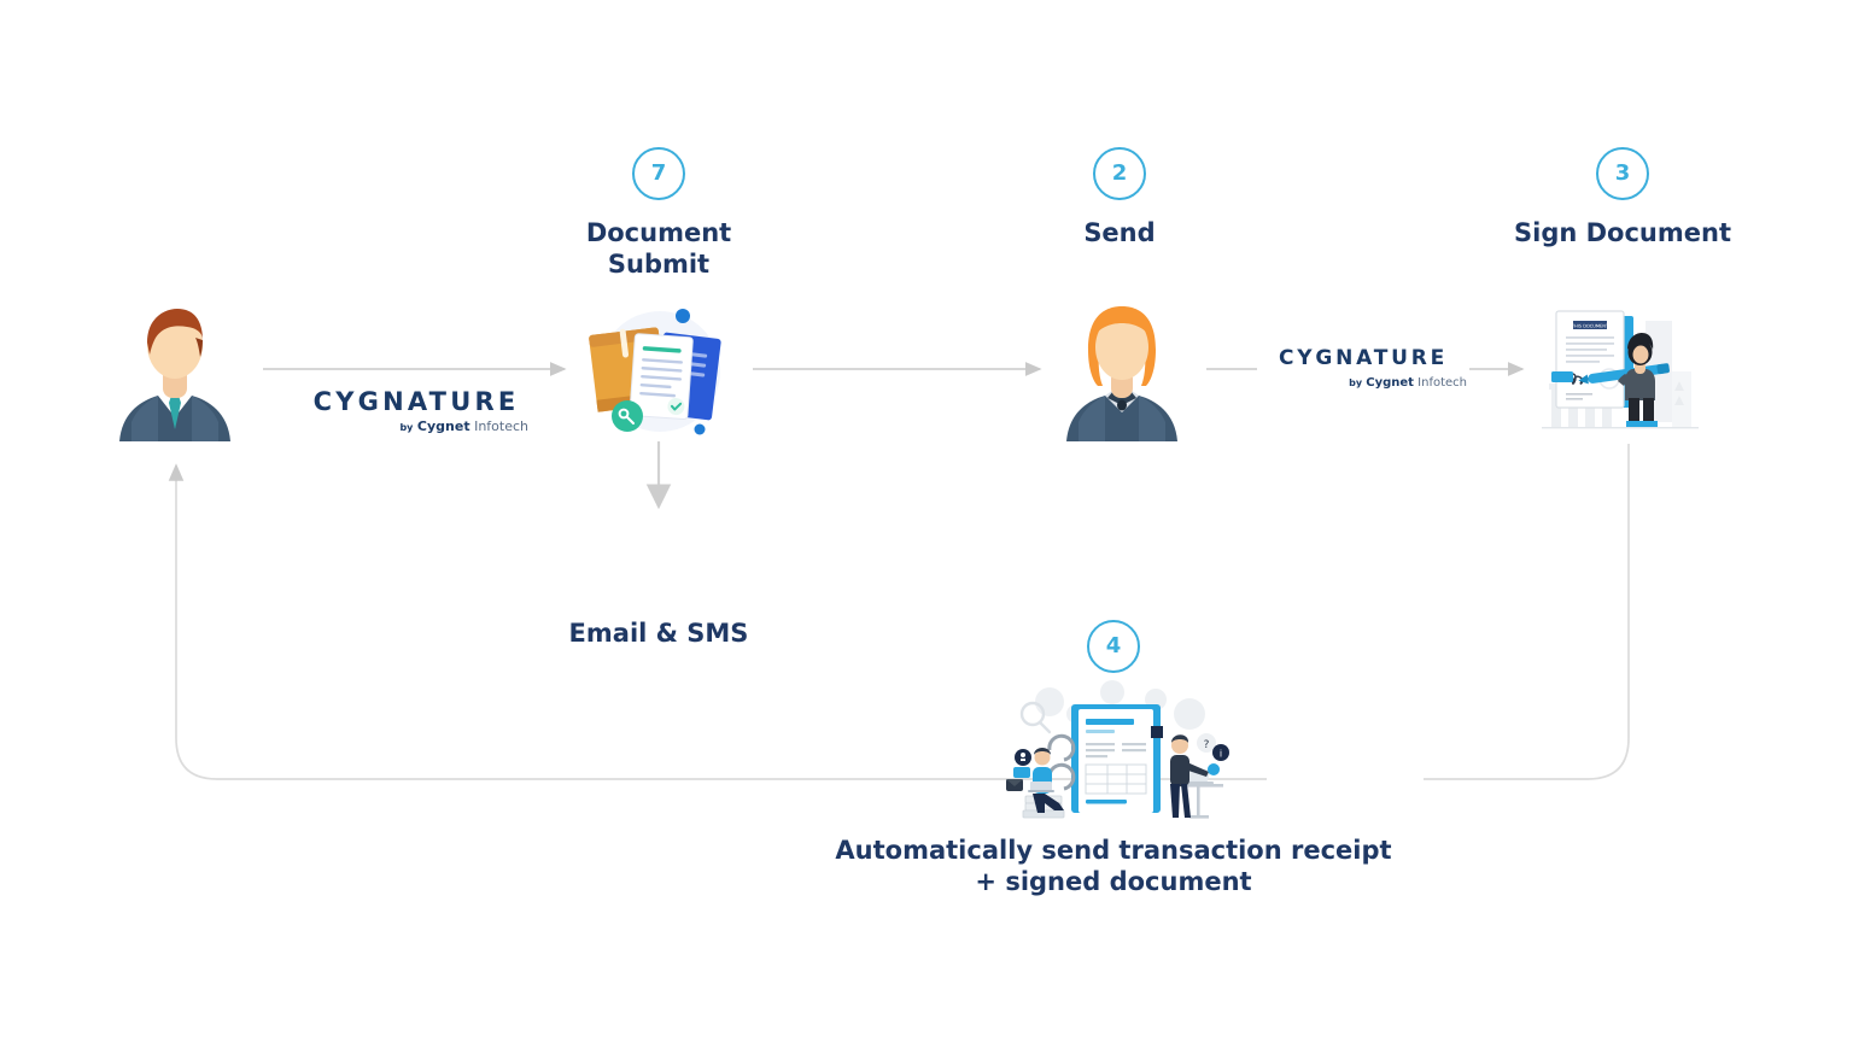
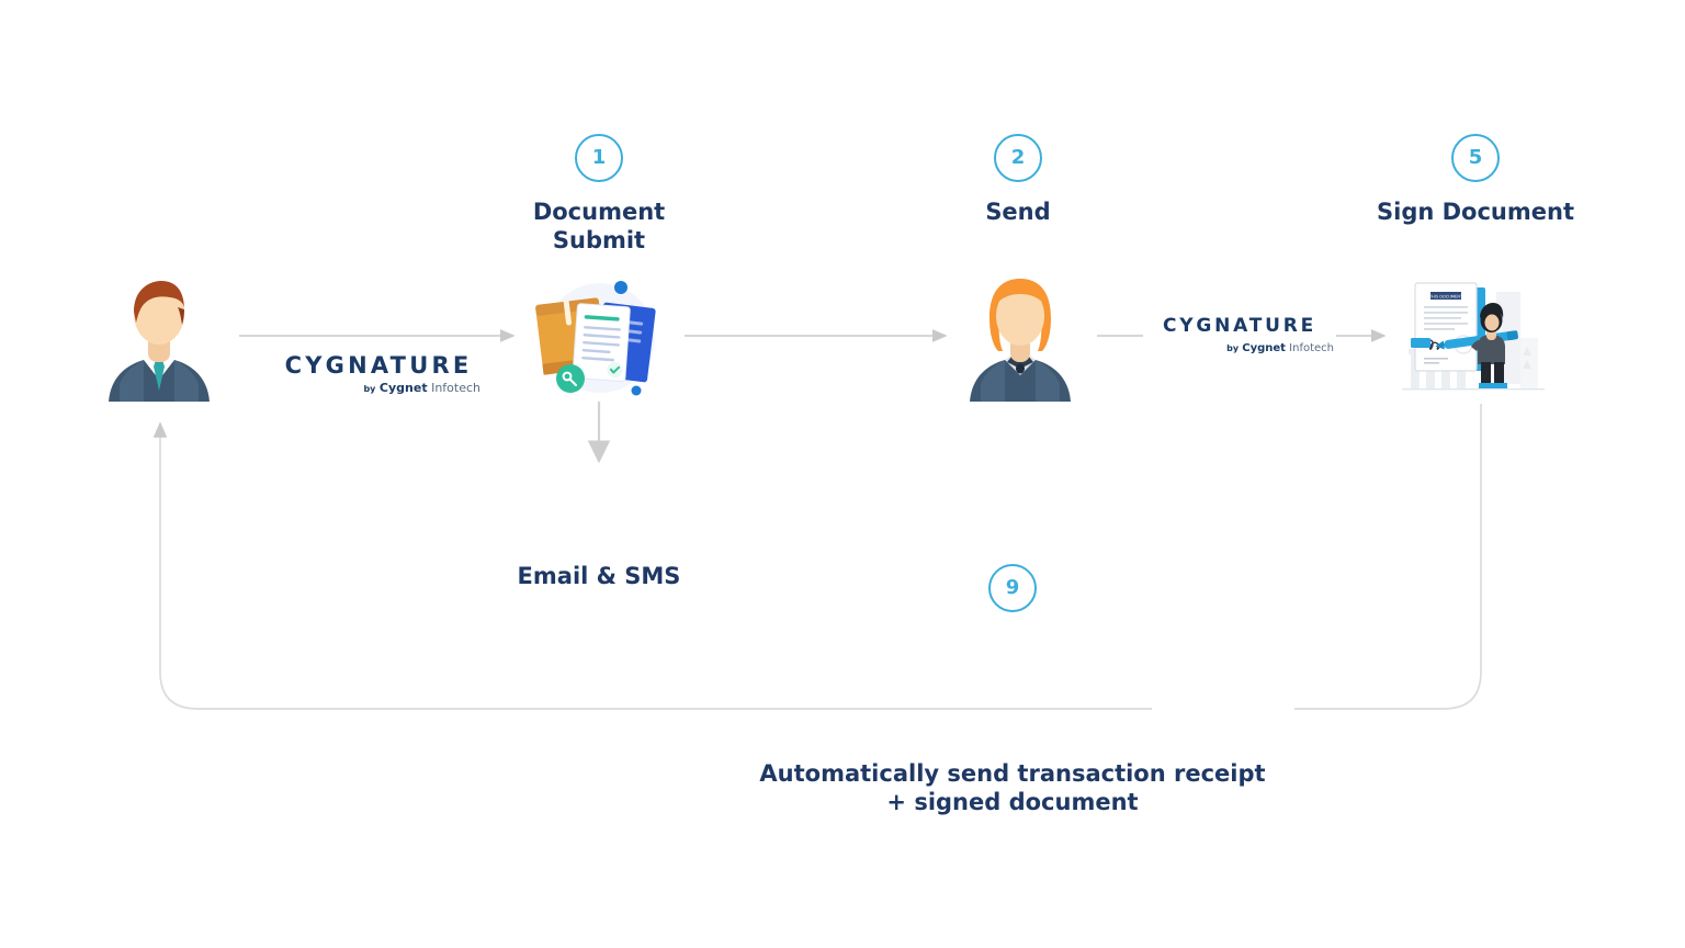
- 7
+ 1
  Document
  Submit
  2
  Send
- 3
+ 5
  Sign Document
  CYGNATURE
  by Cygnet Infotech
  CYGNATURE
  by Cygnet Infotech
  Email & SMS
- 4
+ 9
- ?
- i
  Automatically send transaction receipt
  + signed document
